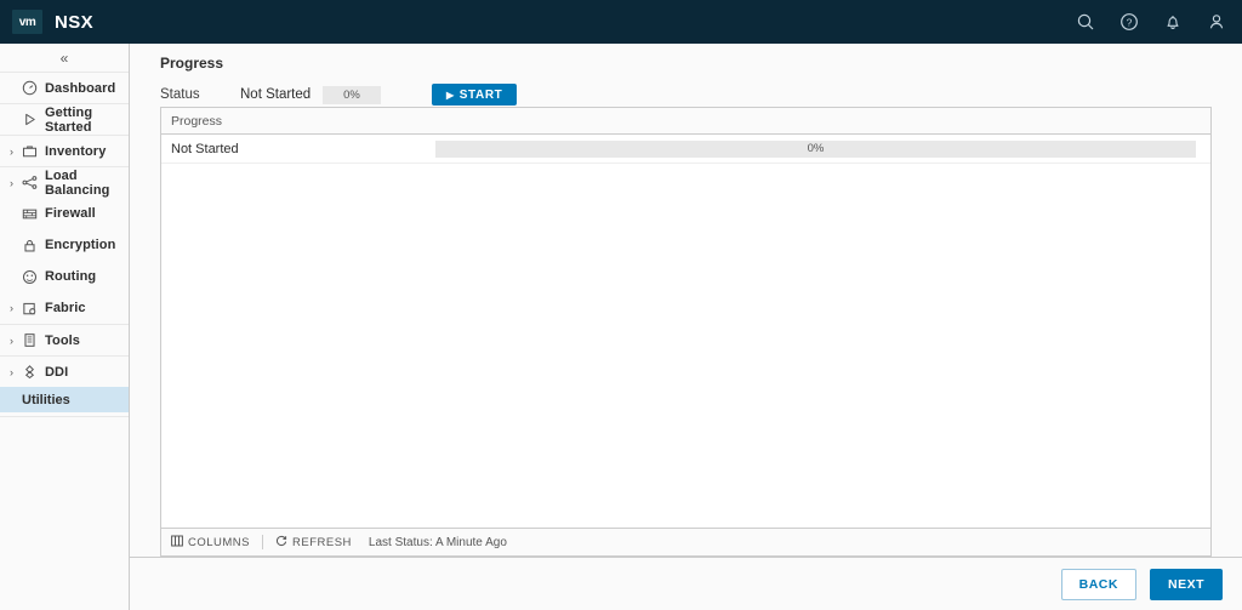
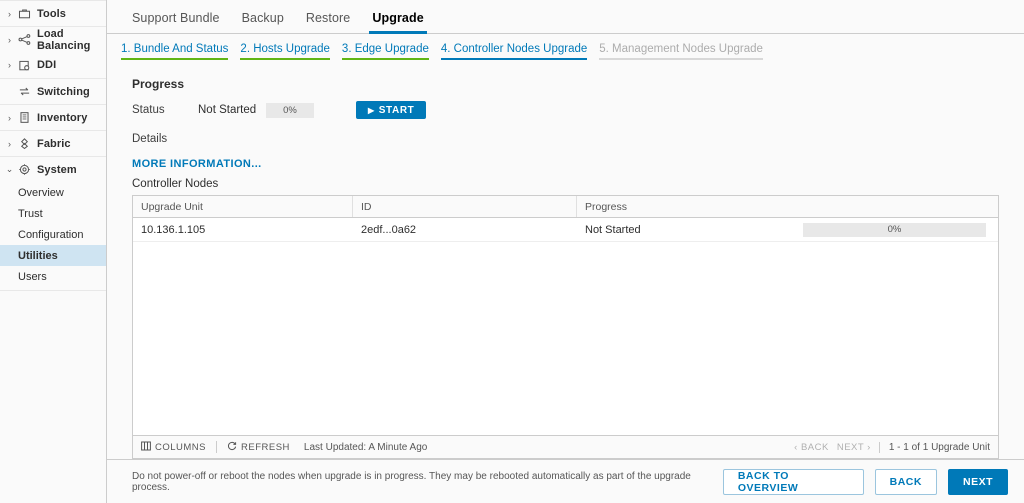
- vm
- NSX
- ?
- «
- Dashboard
- Getting Started
  ›
- Inventory
+ Tools
  ›
  Load Balancing
- Firewall
- Encryption
- Routing
  ›
- Fabric
+ DDI
+ Switching
  ›
- Tools
+ Inventory
  ›
- DDI
+ Fabric
+ ⌄
+ System
+ Overview
+ Trust
+ Configuration
  Utilities
+ Users
+ Support Bundle
+ Backup
+ Restore
+ Upgrade
+ 1. Bundle And Status
+ 2. Hosts Upgrade
+ 3. Edge Upgrade
+ 4. Controller Nodes Upgrade
+ 5. Management Nodes Upgrade
  Progress
  Status
  Not Started
  0%
  ▶
  START
+ Details
+ MORE INFORMATION...
+ Controller Nodes
+ Upgrade Unit
+ ID
  Progress
+ 10.136.1.105
+ 2edf...0a62
  Not Started
  0%
  COLUMNS
  REFRESH
- Last Status: A Minute Ago
+ Last Updated: A Minute Ago
+ ‹ BACK
+ NEXT ›
+ 1 - 1 of 1 Upgrade Unit
+ Do not power-off or reboot the nodes when upgrade is in progress. They may be rebooted automatically as part of the upgrade process.
+ BACK TO OVERVIEW
  BACK
  NEXT
